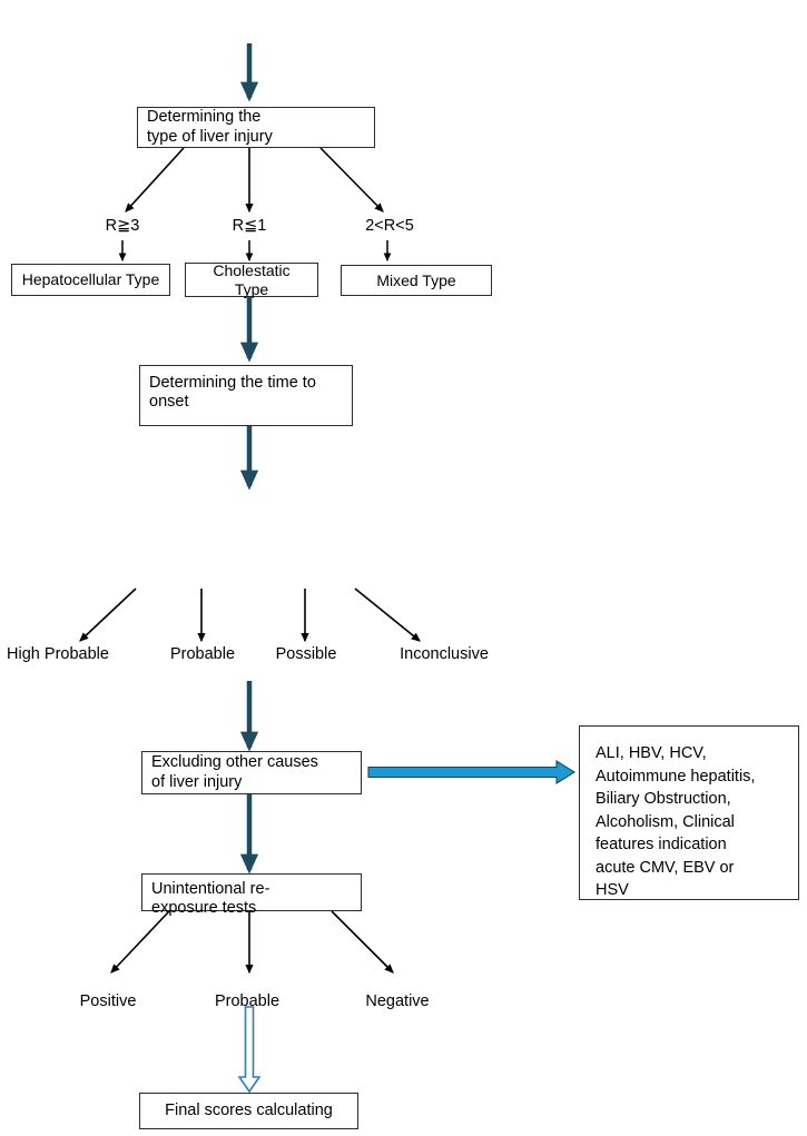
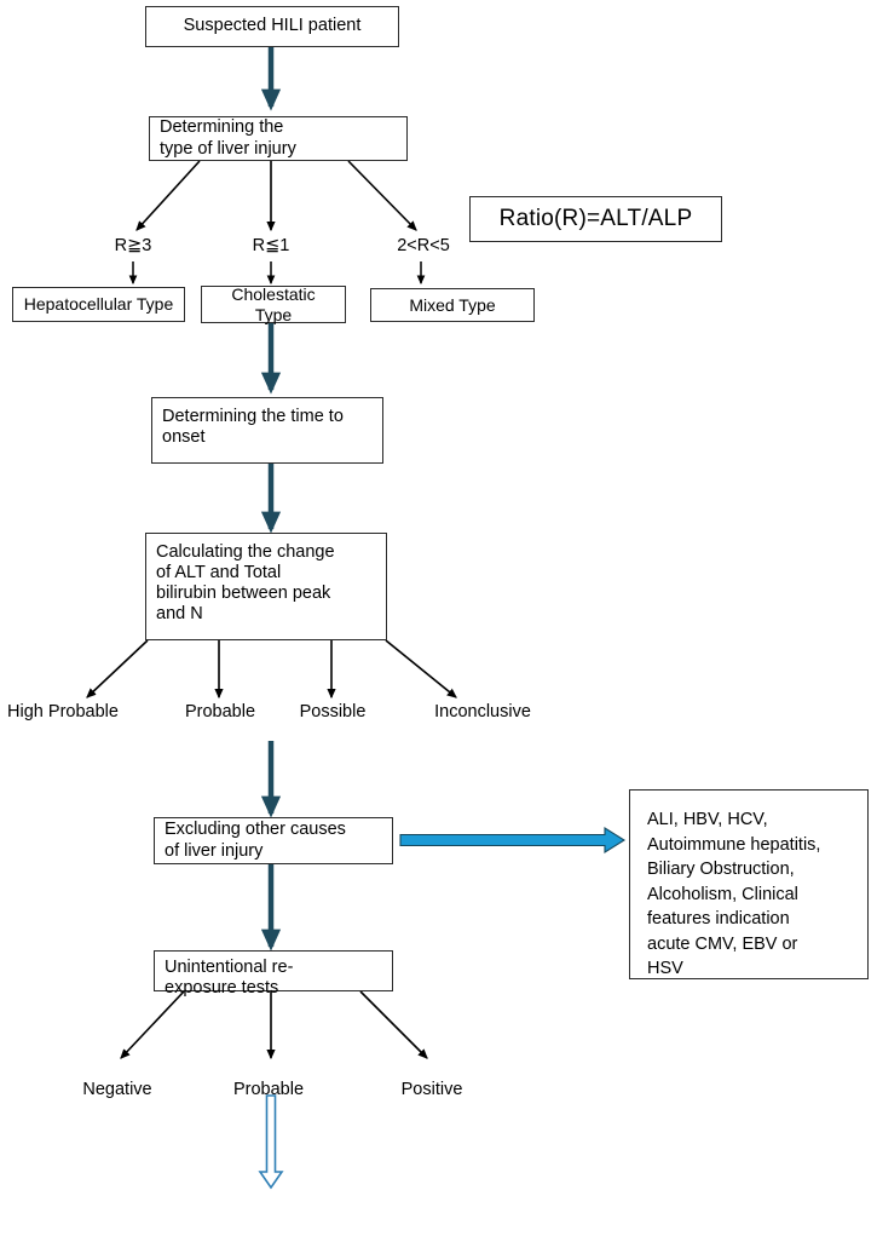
+ Suspected HILI patient
  Determining the
  type of liver injury
+ Ratio(R)=ALT/ALP
  R≧3
  R≦1
  2<R<5
  Hepatocellular Type
  Cholestatic Type
  Mixed Type
  Determining the time to
  onset
+ Calculating the change
+ of ALT and Total
+ bilirubin between peak
+ and N
  High Probable
  Probable
  Possible
  Inconclusive
  Excluding other causes
  of liver injury
  ALI, HBV, HCV,
  Autoimmune hepatitis,
  Biliary Obstruction,
  Alcoholism, Clinical
  features indication
  acute CMV, EBV or
  HSV
  Unintentional re-
  exposure tests
- Positive
+ Negative
  Probable
- Negative
+ Positive
- Final scores calculating
